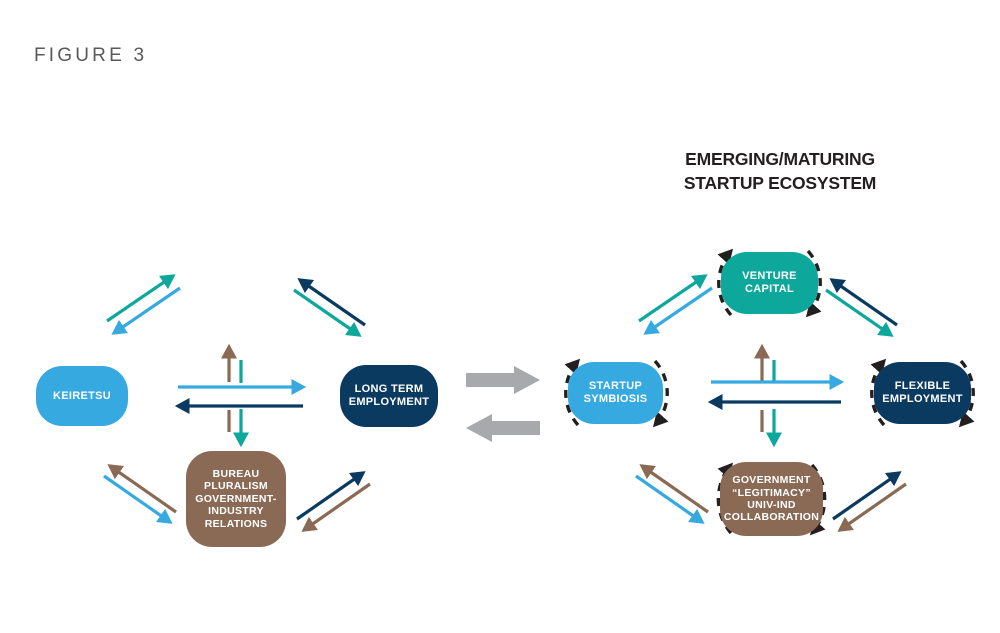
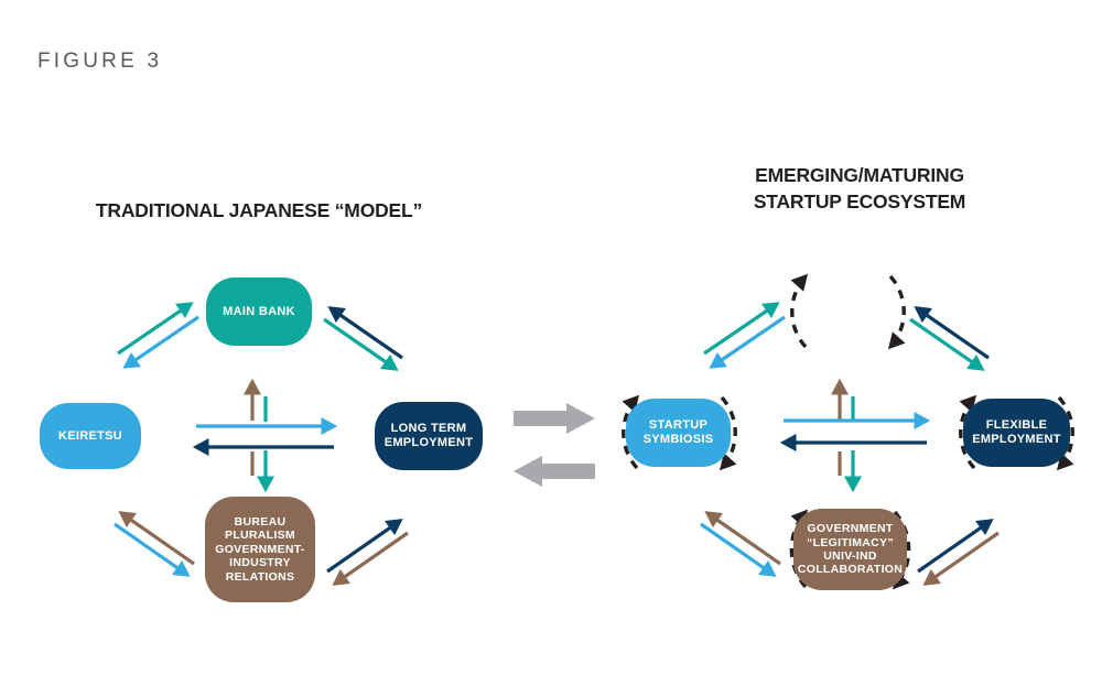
  FIGURE 3
+ TRADITIONAL JAPANESE “MODEL”
  EMERGING/MATURING
  STARTUP ECOSYSTEM
+ MAIN BANK
  KEIRETSU
  LONG TERM
  EMPLOYMENT
  BUREAU
  PLURALISM
  GOVERNMENT-
  INDUSTRY
  RELATIONS
- VENTURE
- CAPITAL
  STARTUP
  SYMBIOSIS
  FLEXIBLE
  EMPLOYMENT
  GOVERNMENT
  “LEGITIMACY”
  UNIV-IND
  COLLABORATION
